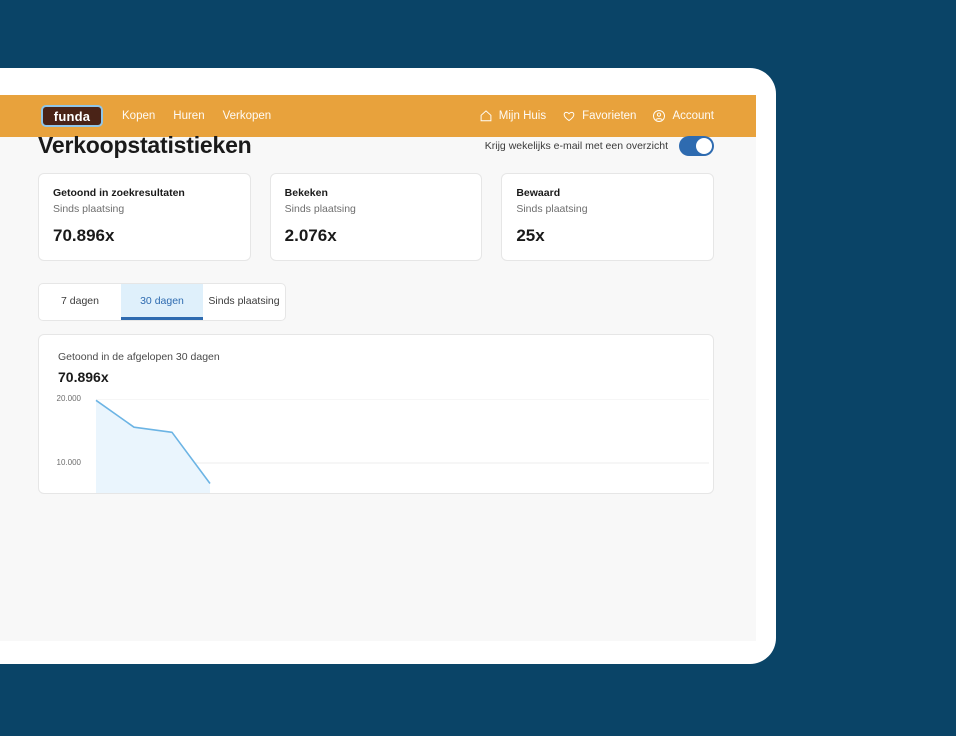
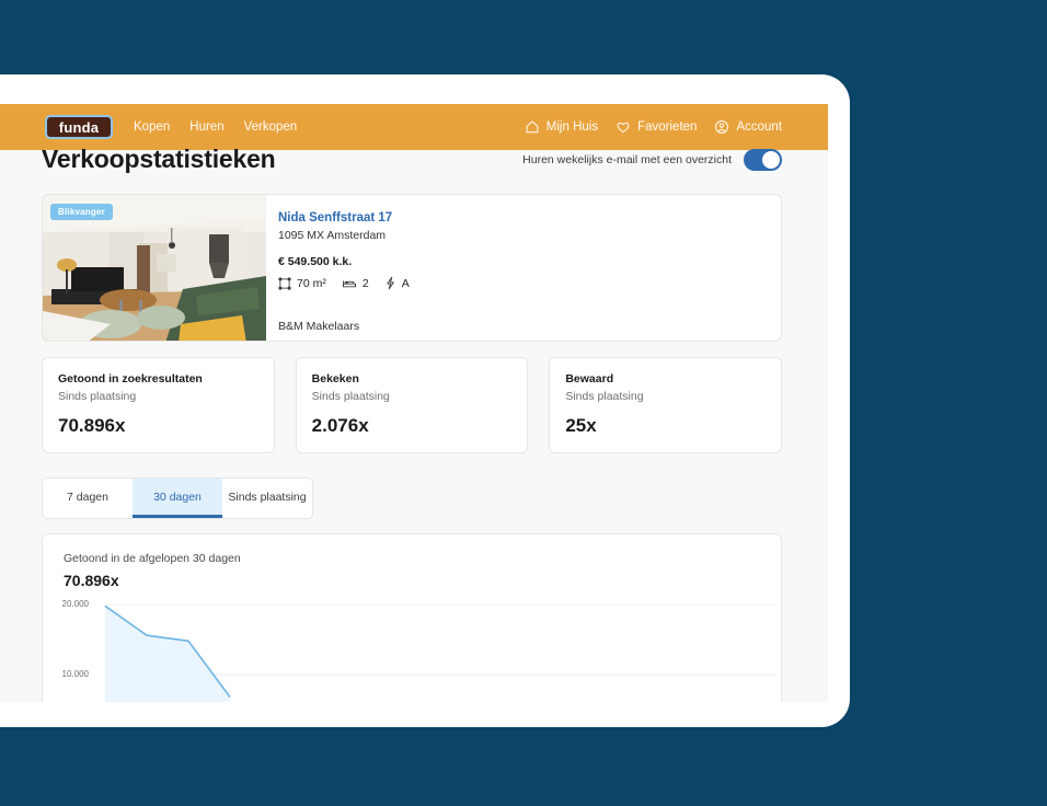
  funda
  Kopen
  Huren
  Verkopen
  Mijn Huis
  Favorieten
  Account
  Verkoopstatistieken
- Krijg wekelijks e-mail met een overzicht
+ Huren wekelijks e-mail met een overzicht
+ Blikvanger
+ Nida Senffstraat 17
+ 1095 MX Amsterdam
+ € 549.500 k.k.
+ 70 m²
+ 2
+ A
+ B&M Makelaars
  Getoond in zoekresultaten
  Sinds plaatsing
  70.896x
  Bekeken
  Sinds plaatsing
  2.076x
  Bewaard
  Sinds plaatsing
  25x
  7 dagen
  30 dagen
  Sinds plaatsing
  Getoond in de afgelopen 30 dagen
  70.896x
  20.000
  10.000
